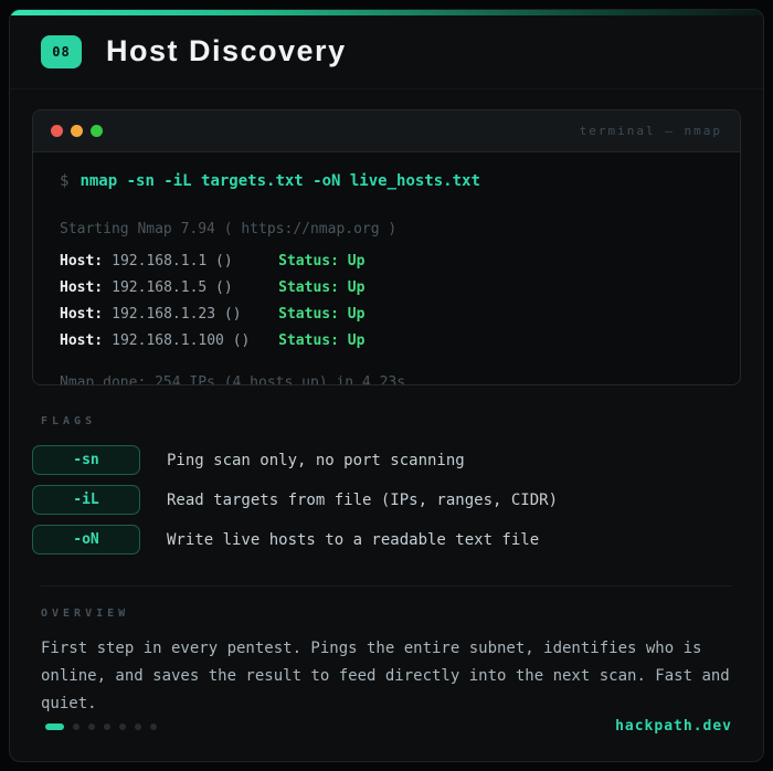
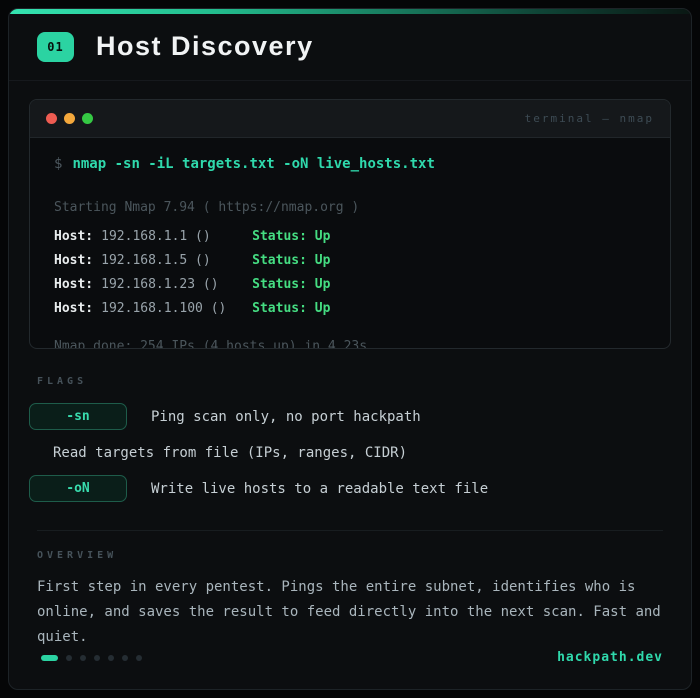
- 08
+ 01
  Host Discovery
  terminal — nmap
  $ nmap -sn -iL targets.txt -oN live_hosts.txt
  Starting Nmap 7.94 ( https://nmap.org )
  Host:
  192.168.1.1 ()
  Status: Up
  Host:
  192.168.1.5 ()
  Status: Up
  Host:
  192.168.1.23 ()
  Status: Up
  Host:
  192.168.1.100 ()
  Status: Up
  Nmap done: 254 IPs (4 hosts up) in 4.23s
  FLAGS
  -sn
- Ping scan only, no port scanning
+ Ping scan only, no port hackpath
- -iL
  Read targets from file (IPs, ranges, CIDR)
  -oN
  Write live hosts to a readable text file
  OVERVIEW
  First step in every pentest. Pings the entire subnet, identifies who is online, and saves the result to feed directly into the next scan. Fast and quiet.
  hackpath.dev
